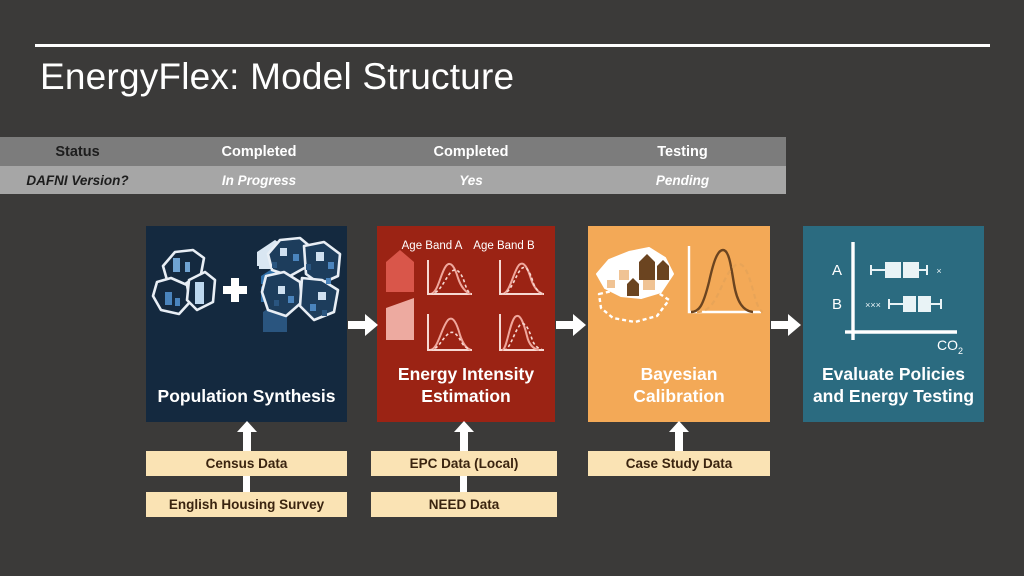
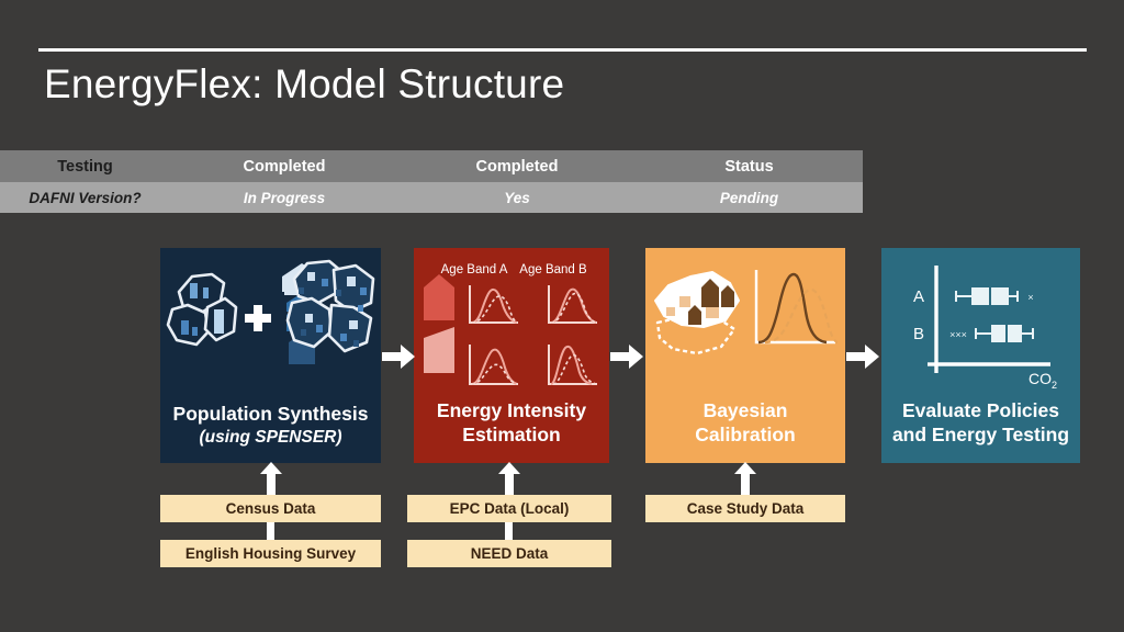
  EnergyFlex: Model Structure
- Status
+ Testing
  Completed
  Completed
- Testing
+ Status
  DAFNI Version?
  In Progress
  Yes
  Pending
  Population Synthesis
+ (using SPENSER)
  Age Band A
  Age Band B
  Energy Intensity Estimation
  Bayesian Calibration
  A
  B
  ×
  ×××
  CO2
  Evaluate Policies and Energy Testing
  Census Data
  English Housing Survey
  EPC Data (Local)
  NEED Data
  Case Study Data
